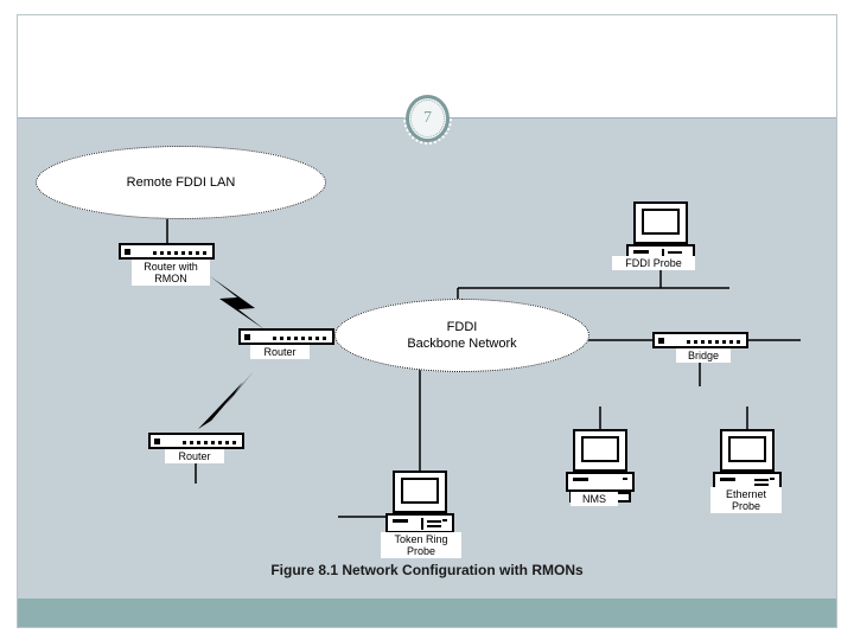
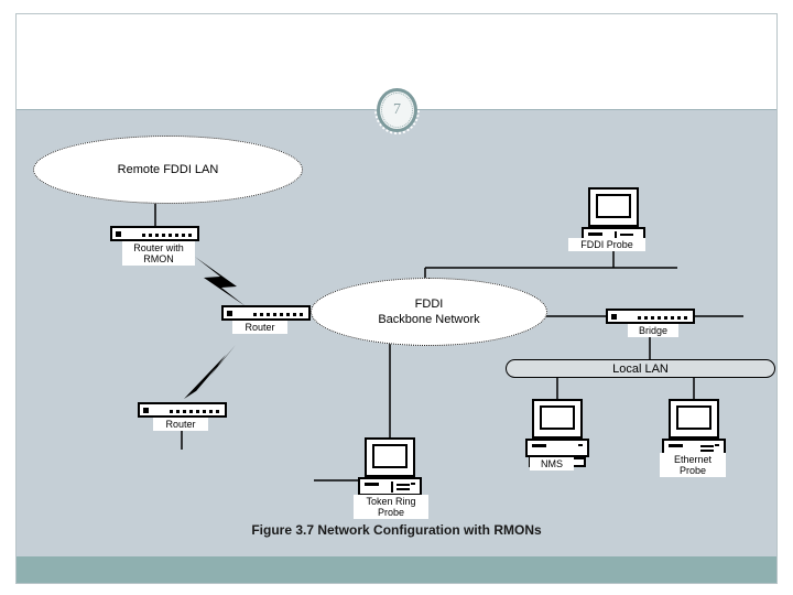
  7
  Remote FDDI LAN
  FDDI
  Backbone Network
  Router with
  RMON
  Router
  Router
  Bridge
+ Local LAN
  FDDI Probe
  NMS
  Ethernet
  Probe
  Token Ring
  Probe
- Figure 8.1 Network Configuration with RMONs
+ Figure 3.7 Network Configuration with RMONs
